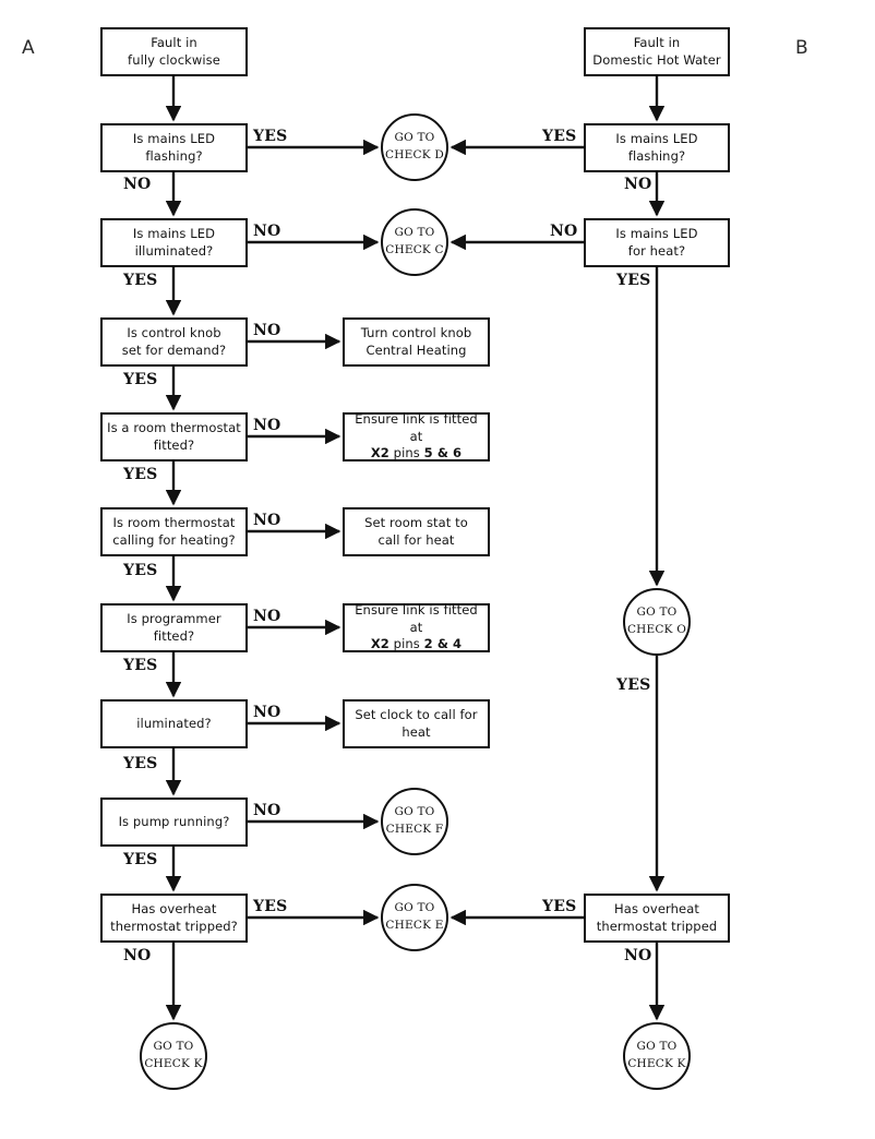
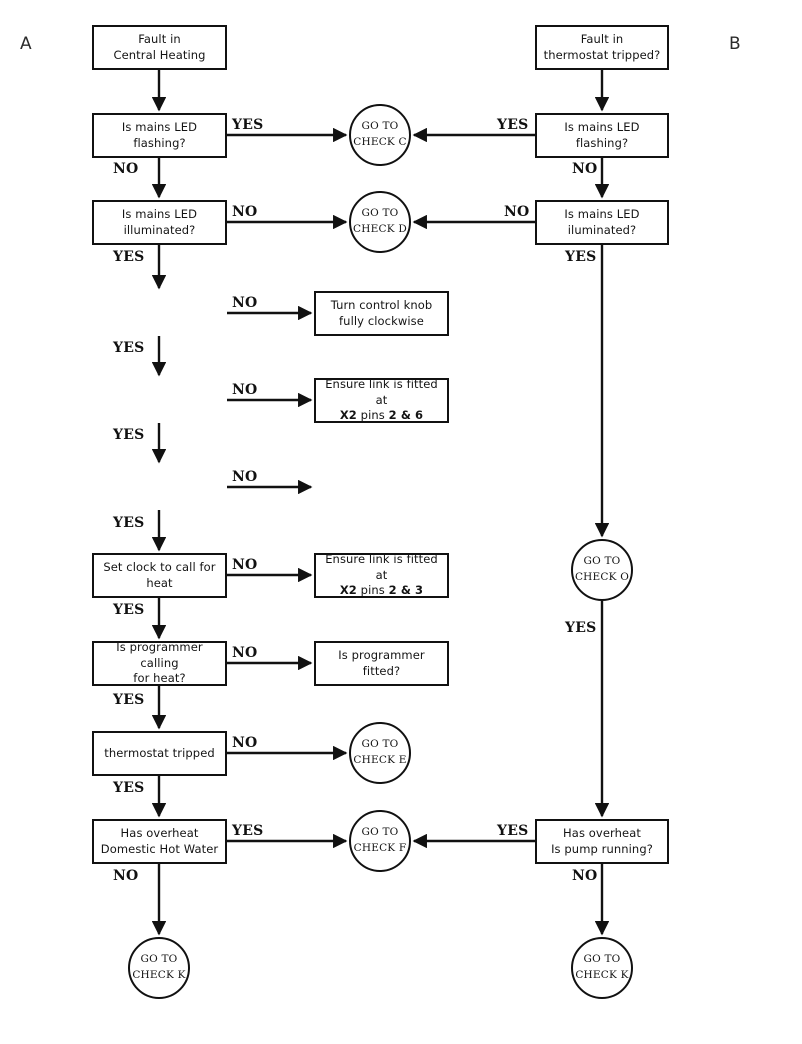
  A
  B
  Fault in
- fully clockwise
+ Central Heating
  Is mains LED flashing?
  Is mains LED
  illuminated?
- Is control knob
- set for demand?
- Is a room thermostat
- fitted?
- Is room thermostat
- calling for heating?
- Is programmer fitted?
+ Set clock to call for heat
+ Is programmer calling
- iluminated?
+ for heat?
- Is pump running?
+ thermostat tripped
  Has overheat
- thermostat tripped?
+ Domestic Hot Water
  Turn control knob
- Central Heating
+ fully clockwise
  Ensure link is fitted at
- X2 pins 5 & 6
+ X2 pins 2 & 6
- Set room stat to
- call for heat
  Ensure link is fitted at
- X2 pins 2 & 4
+ X2 pins 2 & 3
- Set clock to call for heat
+ Is programmer fitted?
  Fault in
- Domestic Hot Water
+ thermostat tripped?
  Is mains LED flashing?
  Is mains LED
- for heat?
+ iluminated?
  Has overheat
- thermostat tripped
+ Is pump running?
  GO TO
- CHECK D
+ CHECK C
  GO TO
- CHECK C
+ CHECK D
  GO TO
- CHECK F
+ CHECK E
  GO TO
- CHECK E
+ CHECK F
  GO TO
  CHECK K
  GO TO
  CHECK O
  GO TO
  CHECK K
  YES
  NO
  NO
  YES
  NO
  YES
  NO
  YES
  NO
  YES
  NO
  YES
  NO
  YES
  NO
  YES
  YES
  NO
  YES
  NO
  NO
  YES
  YES
  YES
  NO
